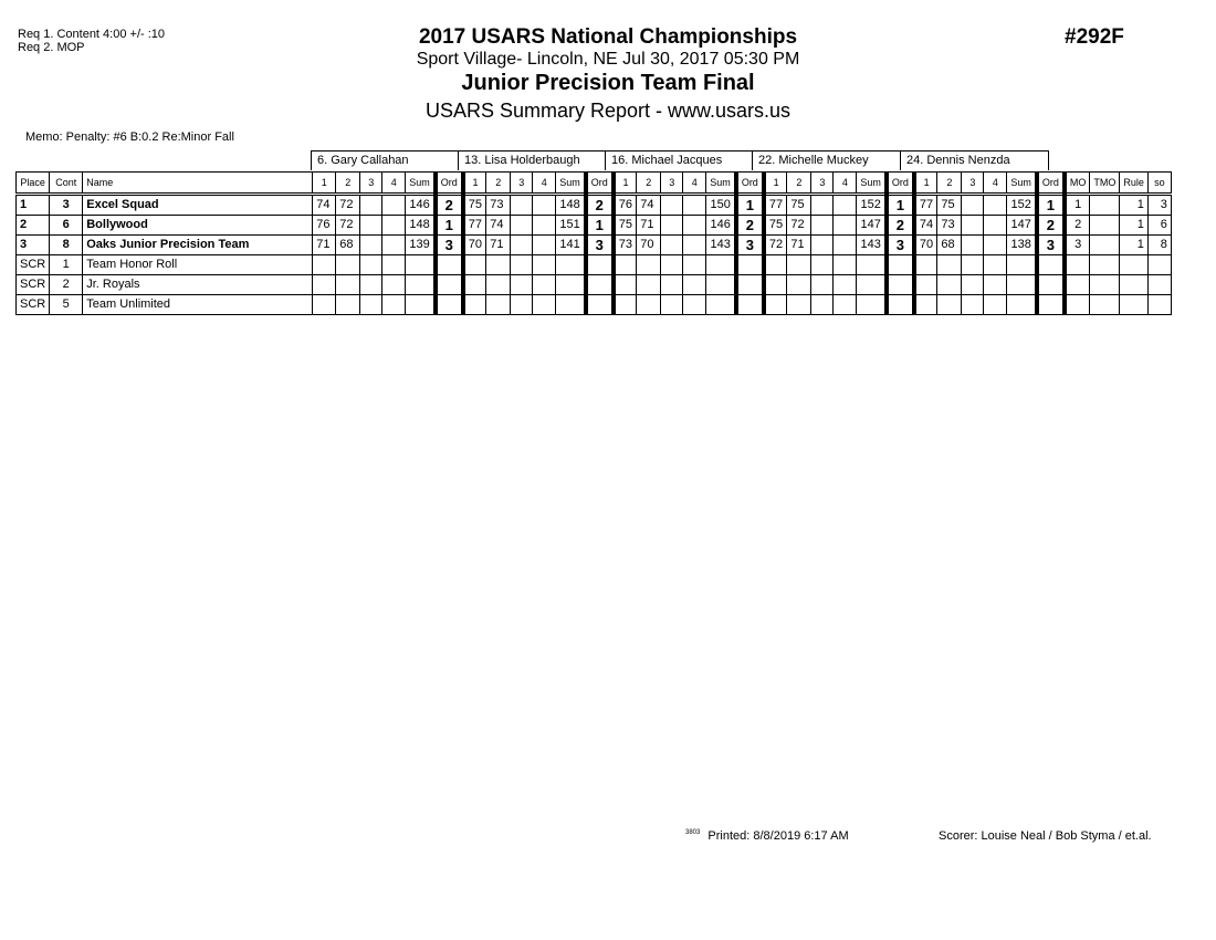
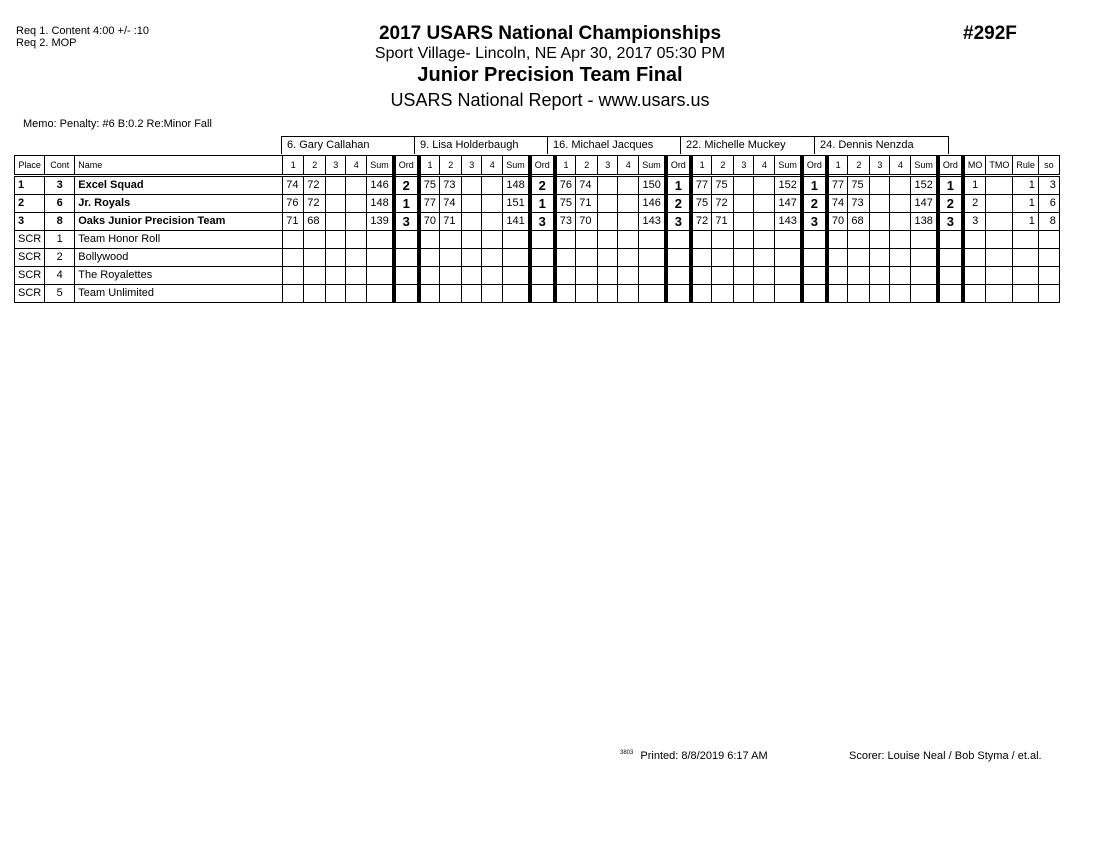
  Req 1. Content 4:00 +/- :10
  Req 2. MOP
  2017 USARS National Championships
- Sport Village- Lincoln, NE Jul 30, 2017 05:30 PM
+ Sport Village- Lincoln, NE Apr 30, 2017 05:30 PM
  Junior Precision Team Final
- USARS Summary Report - www.usars.us
+ USARS National Report - www.usars.us
  #292F
  Memo: Penalty: #6 B:0.2 Re:Minor Fall
  6. Gary Callahan
- 13. Lisa Holderbaugh
+ 9. Lisa Holderbaugh
  16. Michael Jacques
  22. Michelle Muckey
  24. Dennis Nenzda
  Place	Cont	Name	1	2	3	4	Sum	Ord	1	2	3	4	Sum	Ord	1	2	3	4	Sum	Ord	1	2	3	4	Sum	Ord	1	2	3	4	Sum	Ord	MO	TMO	Rule	so
  1	3	Excel Squad	74	72			146	2	75	73			148	2	76	74			150	1	77	75			152	1	77	75			152	1	1		1	3
- 2	6	Bollywood	76	72			148	1	77	74			151	1	75	71			146	2	75	72			147	2	74	73			147	2	2		1	6
+ 2	6	Jr. Royals	76	72			148	1	77	74			151	1	75	71			146	2	75	72			147	2	74	73			147	2	2		1	6
  3	8	Oaks Junior Precision Team	71	68			139	3	70	71			141	3	73	70			143	3	72	71			143	3	70	68			138	3	3		1	8
  SCR	1	Team Honor Roll
- SCR	2	Jr. Royals
+ SCR	2	Bollywood
+ SCR	4	The Royalettes
  SCR	5	Team Unlimited
  Printed: 8/8/2019 6:17 AM
  Scorer: Louise Neal / Bob Styma / et.al.
